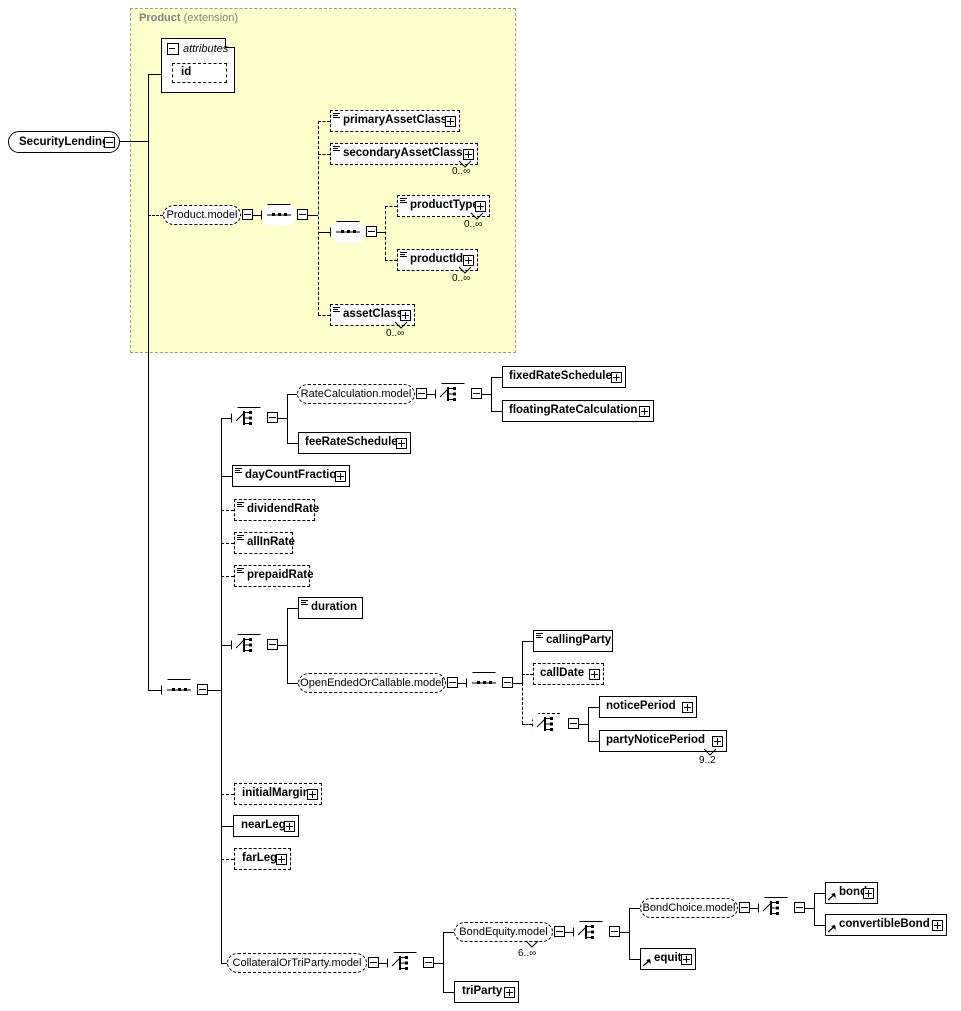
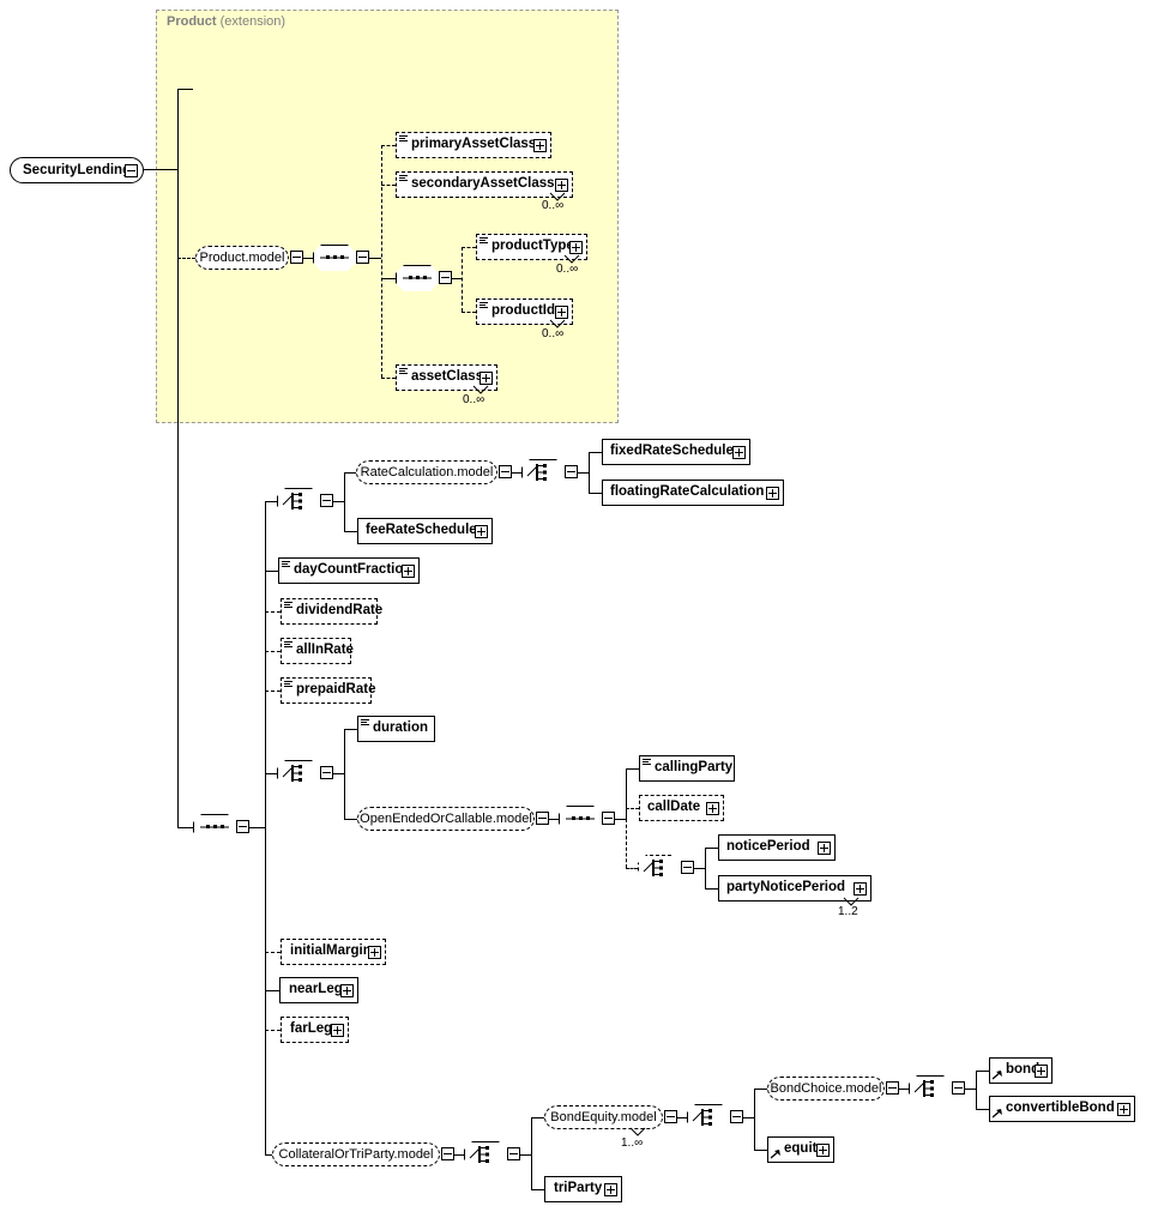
  Product (extension)
  SecurityLendin
- attributes
- id
  Product.model
  primaryAssetClass
  secondaryAssetClass
  0..∞
  productTyp
  0..∞
  productId
  0..∞
  assetClas
  0..∞
  RateCalculation.model
  fixedRateSchedule
  floatingRateCalculation
  feeRateSchedule
  dayCountFractio
  dividendRate
  allInRate
  prepaidRate
  duration
  OpenEndedOrCallable.model
  callingParty
  callDate
  noticePeriod
  partyNoticePeriod
- 9..2
+ 1..2
  initialMargi
  nearLeg
  farLeg
  CollateralOrTriParty.model
  BondEquity.model
- 6..∞
+ 1..∞
  BondChoice.model
  bon
  convertibleBond
  equit
  triParty
